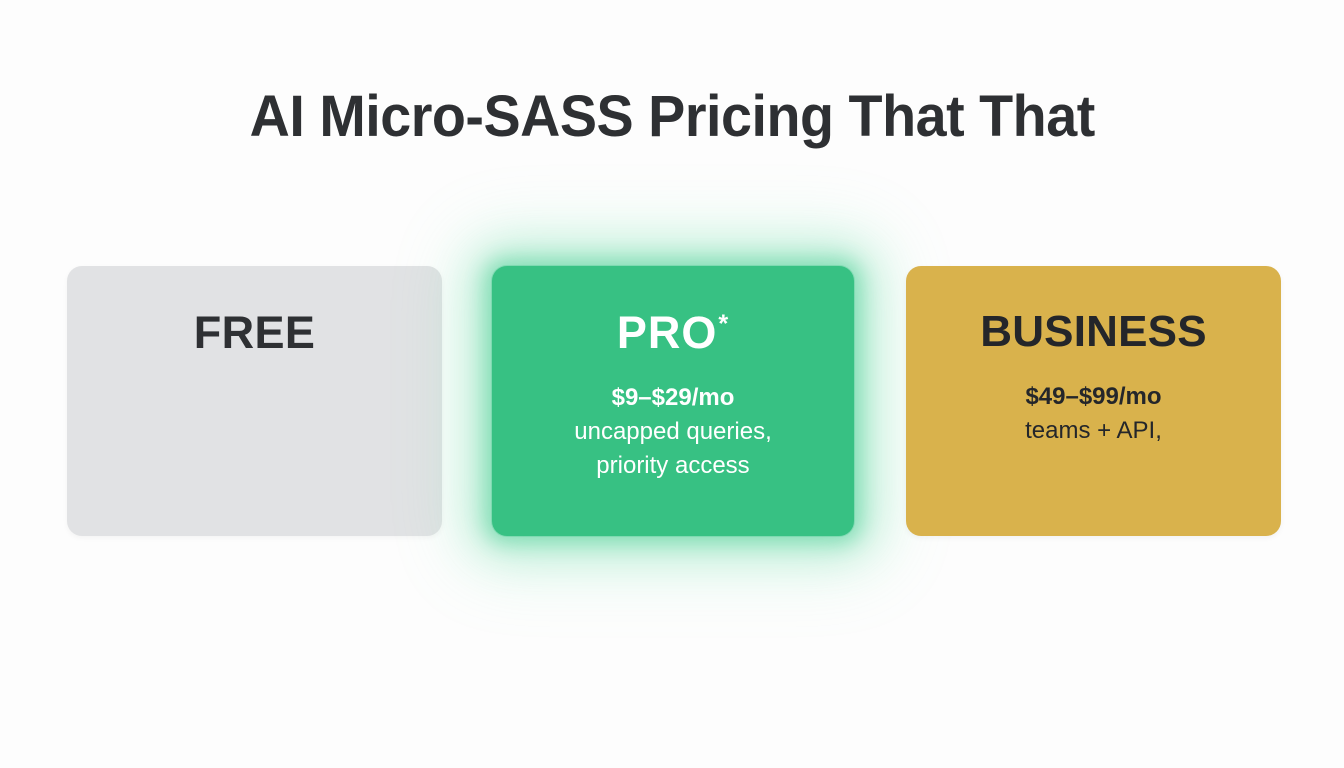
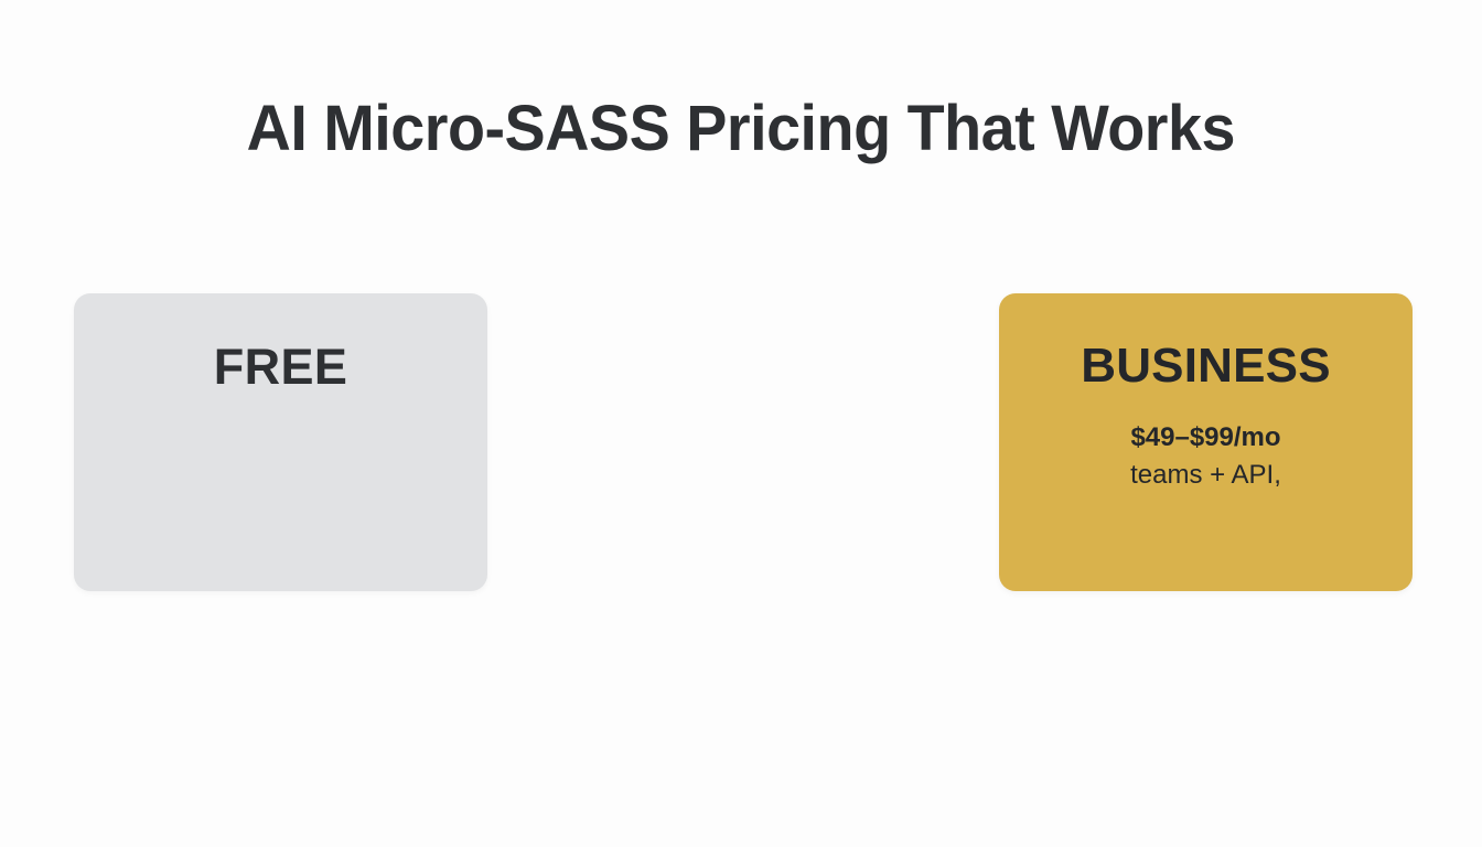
- AI Micro-SASS Pricing That That
+ AI Micro-SASS Pricing That Works
  FREE
- PRO*
- $9–$29/mo
- uncapped queries,
- priority access
  BUSINESS
  $49–$99/mo
  teams + API,
